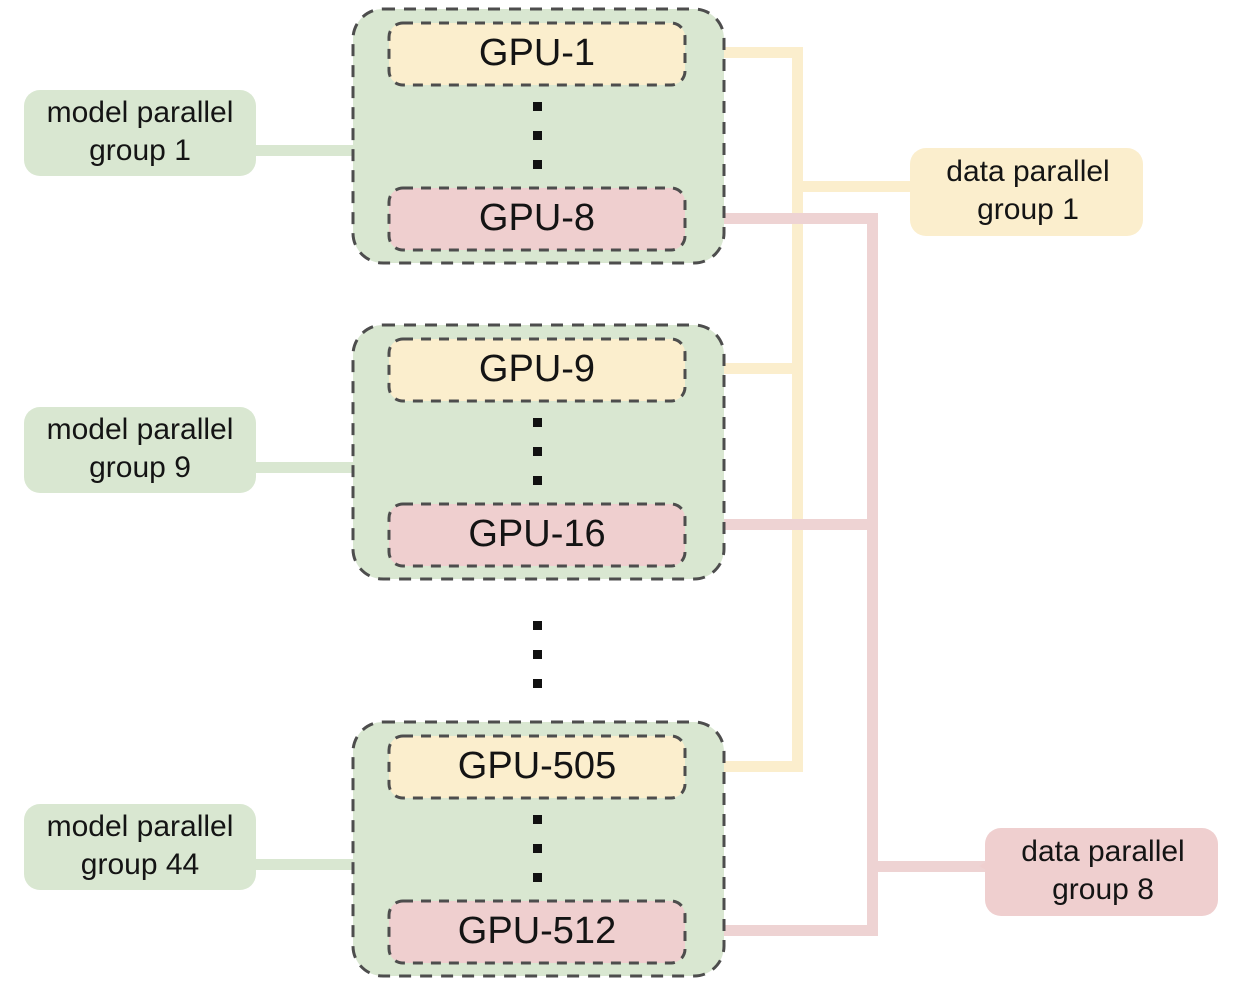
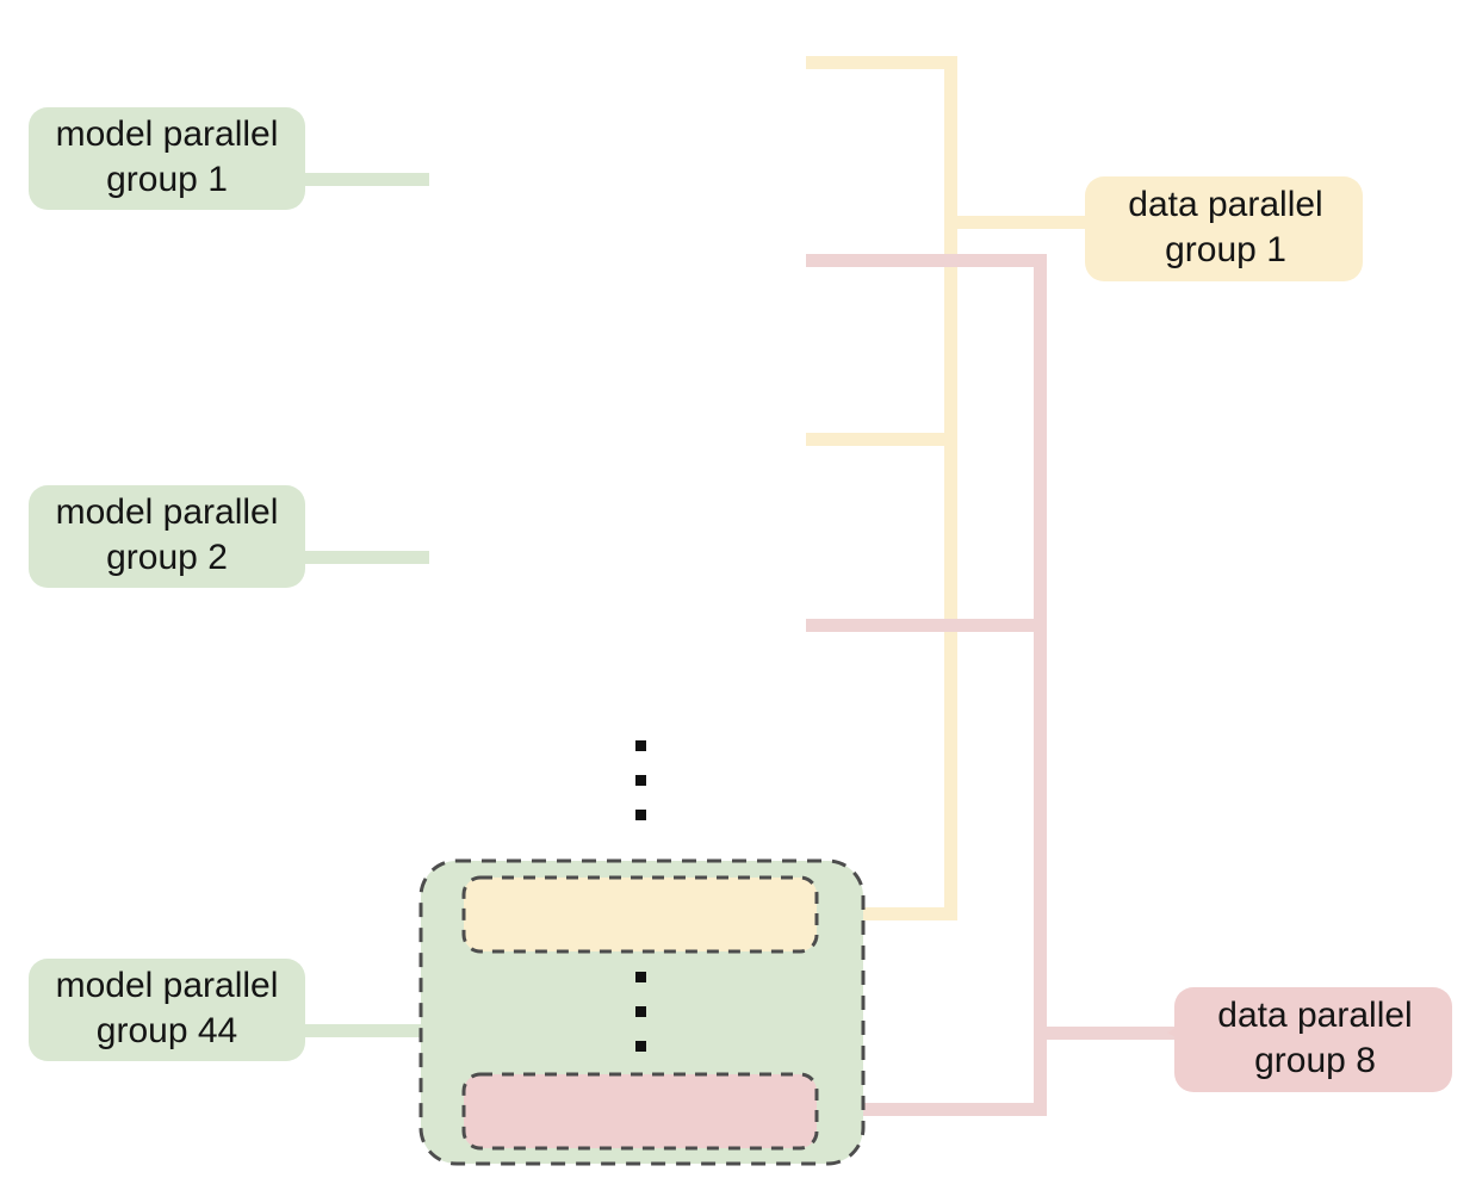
  model parallel
  group 1
  model parallel
- group 9
+ group 2
  model parallel
  group 44
- GPU-1
- GPU-8
- GPU-9
- GPU-16
- GPU-505
- GPU-512
  data parallel
  group 1
  data parallel
  group 8
